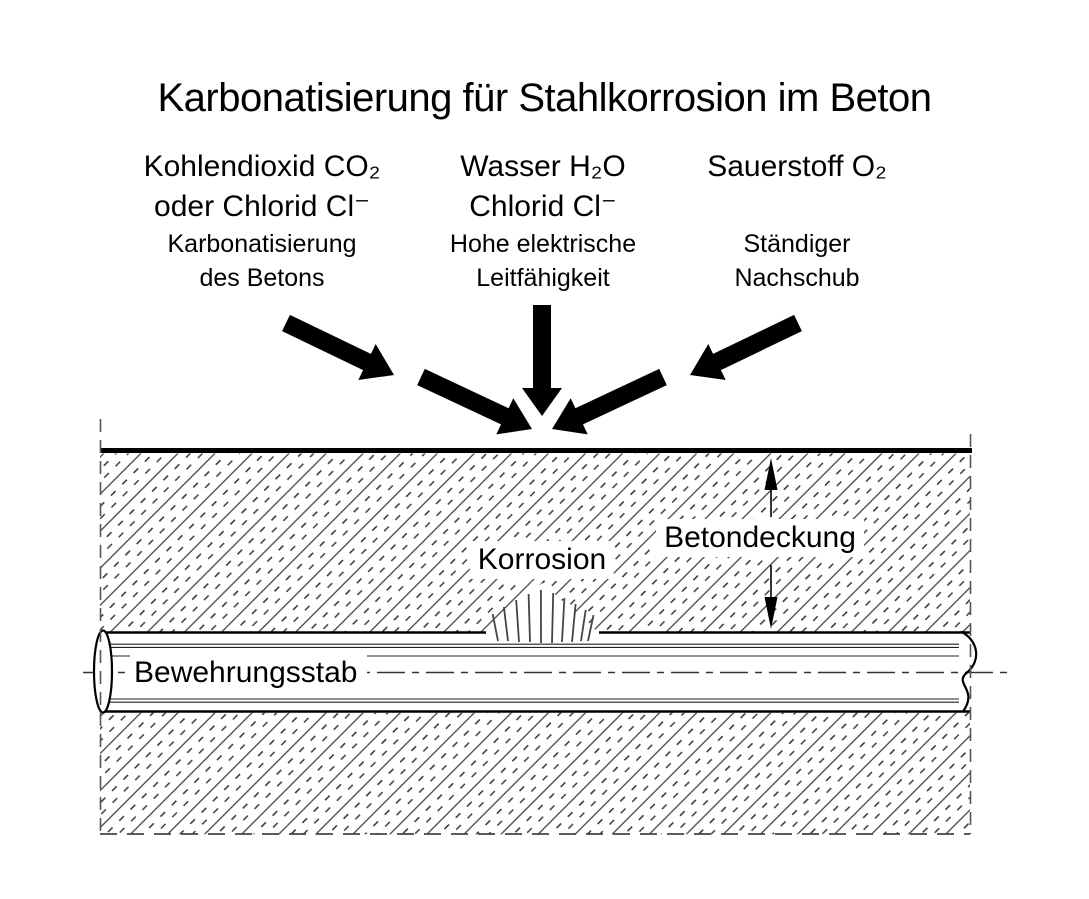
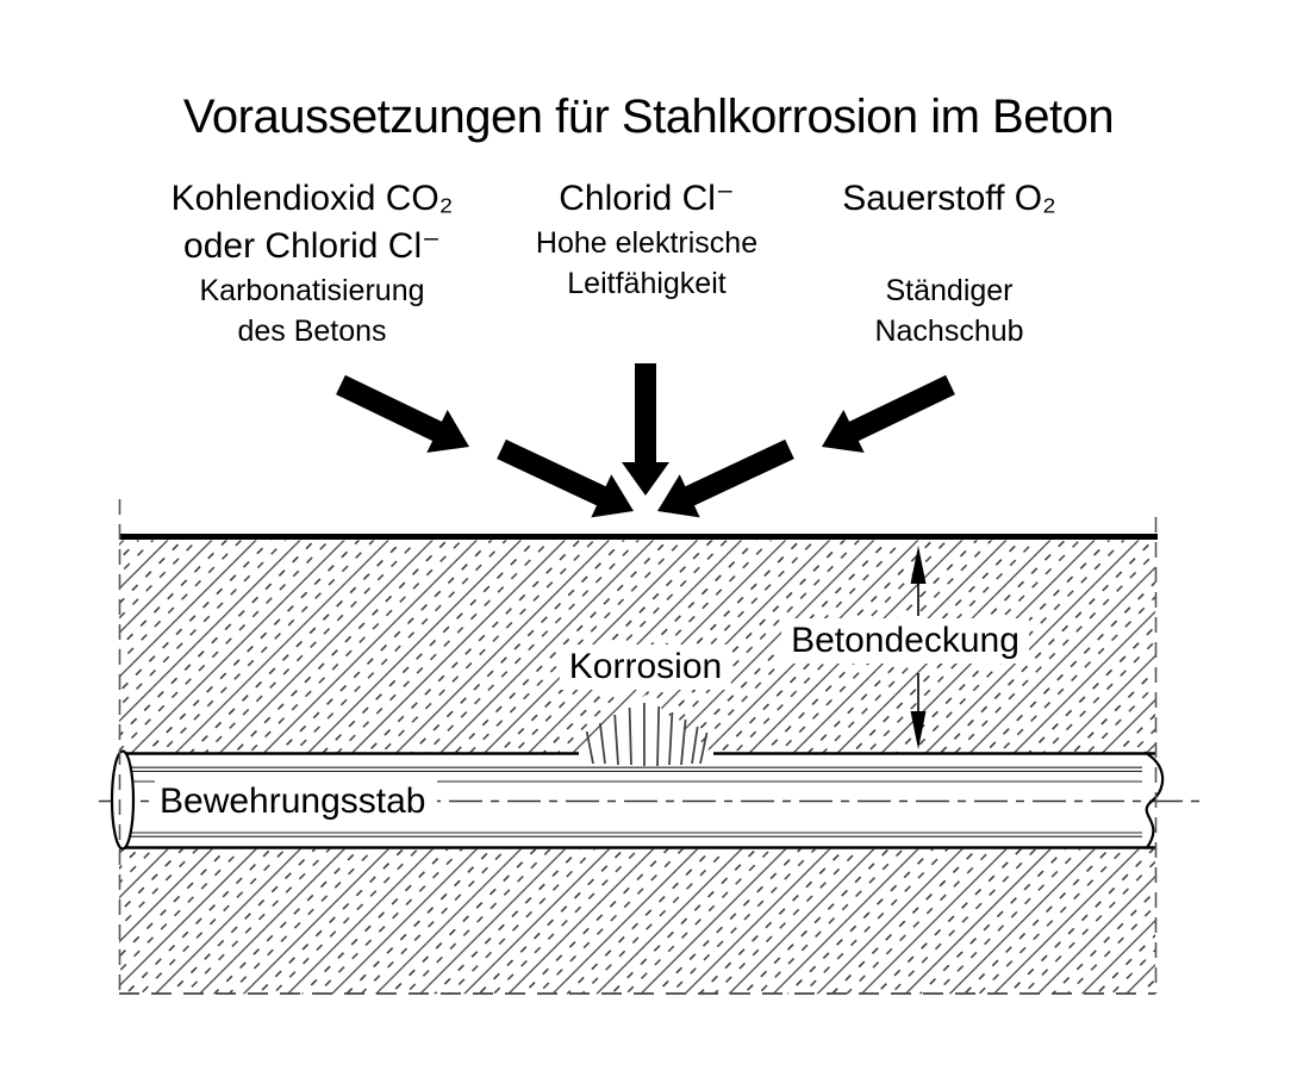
- Karbonatisierung für Stahlkorrosion im Beton
+ Voraussetzungen für Stahlkorrosion im Beton
  Kohlendioxid CO₂
  oder Chlorid Cl⁻
  Karbonatisierung
  des Betons
- Wasser H₂O
  Chlorid Cl⁻
  Hohe elektrische
  Leitfähigkeit
  Sauerstoff O₂
  Ständiger
  Nachschub
  Korrosion
  Betondeckung
  Bewehrungsstab
